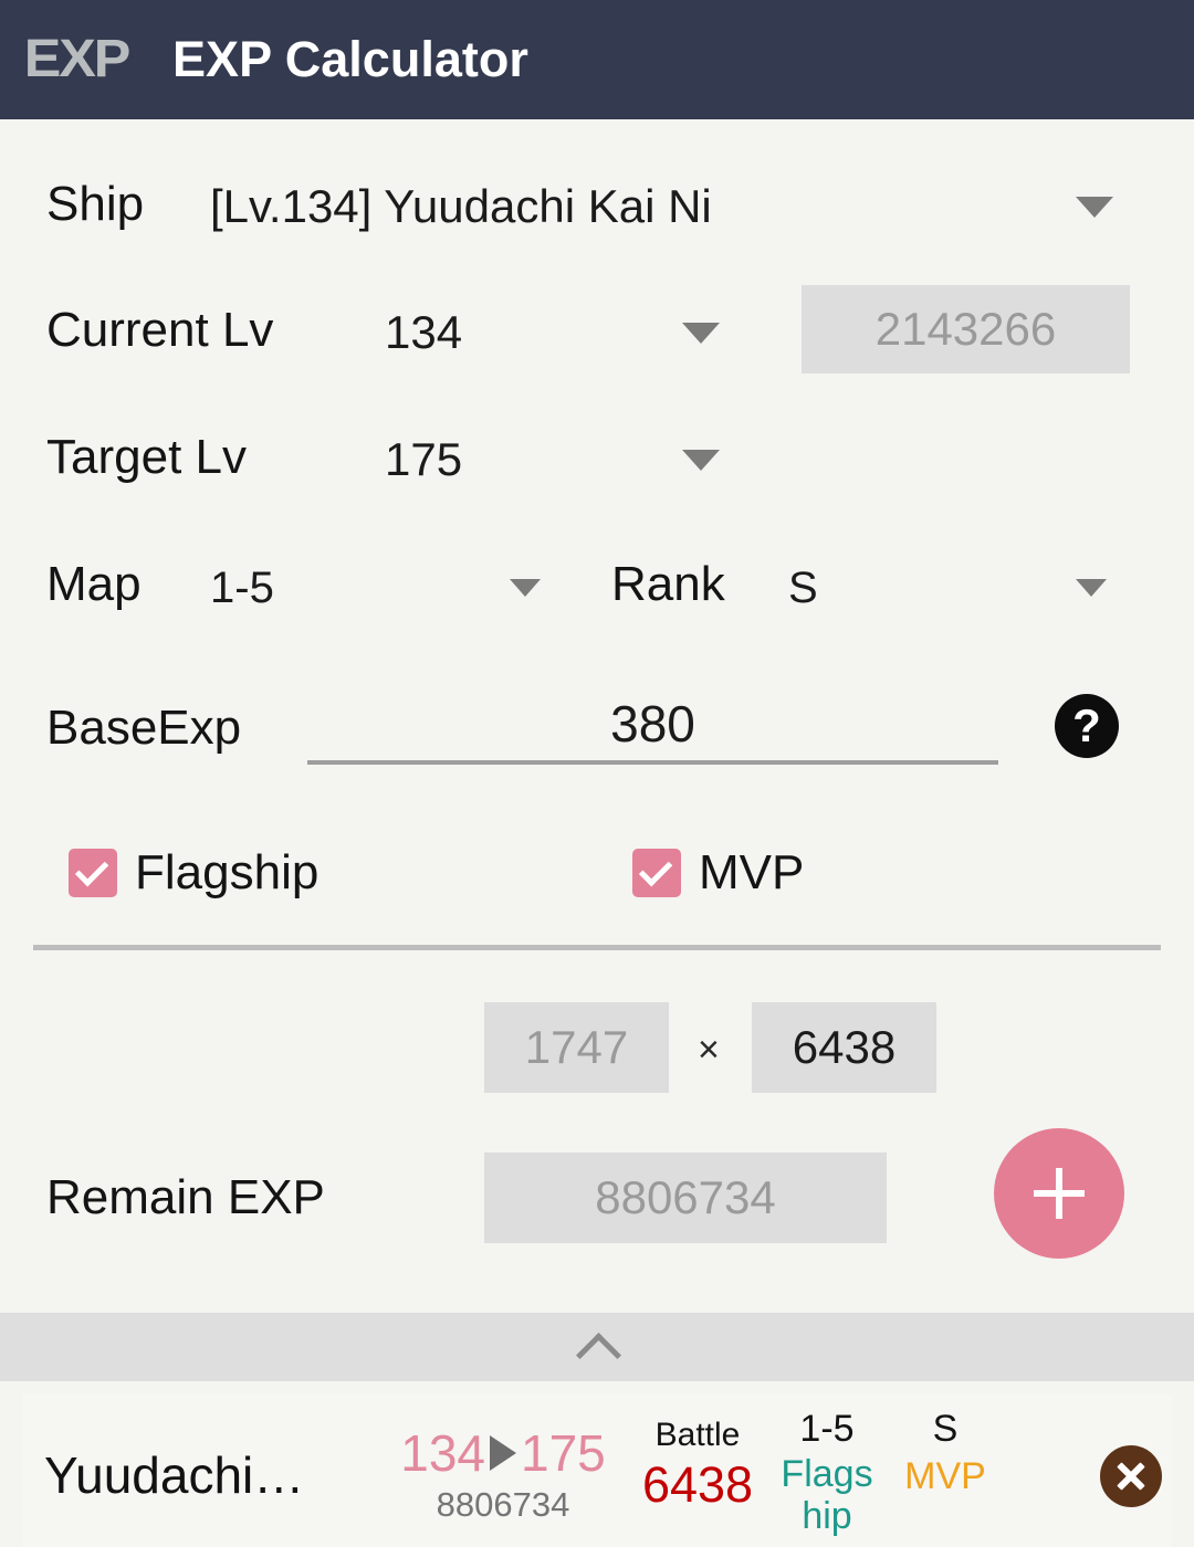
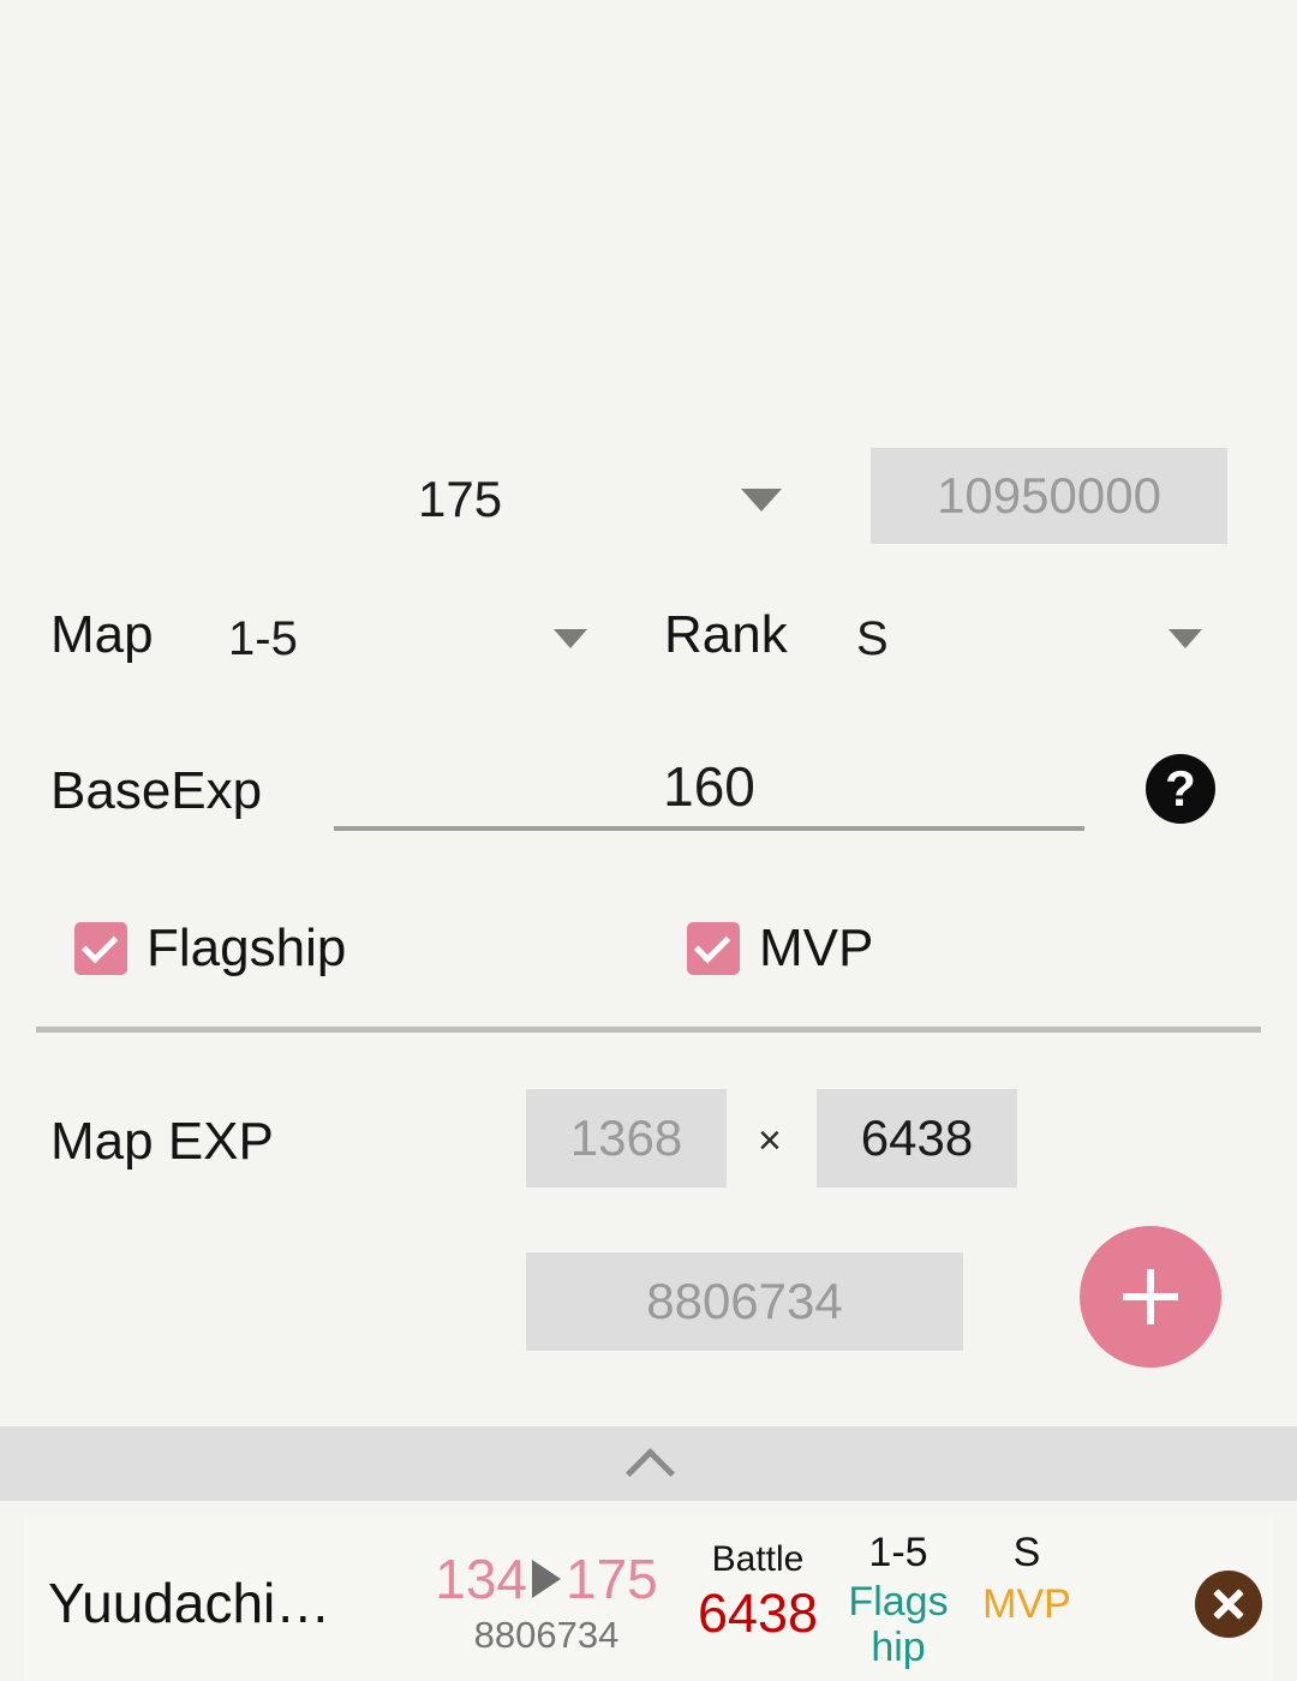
- EXP
- EXP Calculator
- Ship
- [Lv.134] Yuudachi Kai Ni
- Current Lv
- 134
- 2143266
- Target Lv
  175
+ 10950000
  Map
  1-5
  Rank
  S
  BaseExp
- 380
+ 160
  ?
  Flagship
  MVP
+ Map EXP
- 1747
+ 1368
  ×
  6438
- Remain EXP
  8806734
  Yuudachi…
  134 175
  8806734
  Battle
  6438
  1-5
  Flagship
  S
  MVP
